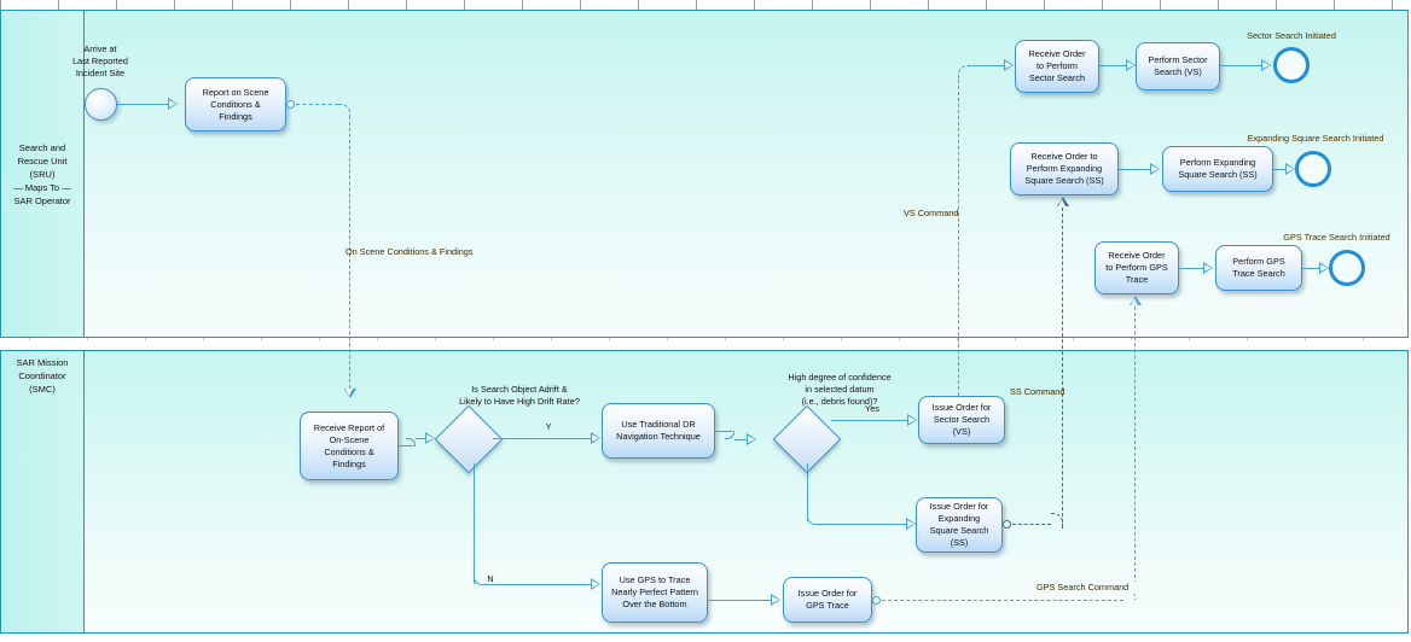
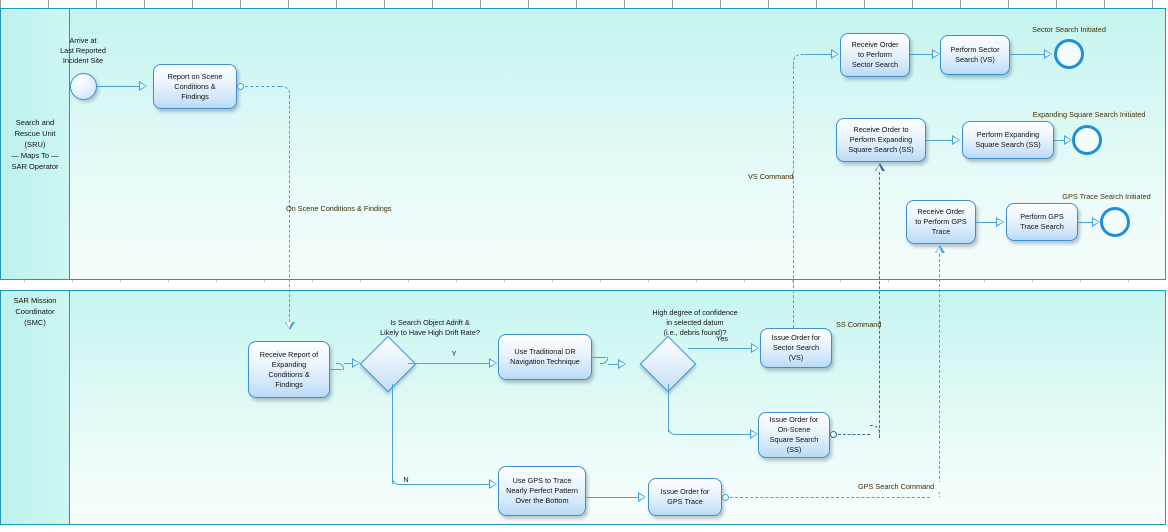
  Search and
  Rescue Unit
  (SRU)
  — Maps To —
  SAR Operator
  SAR Mission
  Coordinator
  (SMC)
  Arrive at
  Last Reported
  Incident Site
  Report on Scene
  Conditions &
  Findings
  On Scene Conditions & Findings
  Receive Order
  to Perform
  Sector Search
  Perform Sector
  Search (VS)
  Sector Search Initiated
  Receive Order to
  Perform Expanding
  Square Search (SS)
  Perform Expanding
  Square Search (SS)
  Expanding Square Search Initiated
  SS Command
  Receive Order
  to Perform GPS
  Trace
  Perform GPS
  Trace Search
  GPS Trace Search Initiated
  VS Command
  Receive Report of
- On-Scene
+ Expanding
  Conditions &
  Findings
  Is Search Object Adrift &
  Likely to Have High Drift Rate?
  Y
  N
  Use Traditional DR
  Navigation Technique
  High degree of confidence
  in selected datum
  (i.e., debris found)?
  Yes
  Issue Order for
  Sector Search
  (VS)
  Issue Order for
- Expanding
+ On-Scene
  Square Search
  (SS)
  Use GPS to Trace
  Nearly Perfect Pattern
  Over the Bottom
  Issue Order for
  GPS Trace
  GPS Search Command
